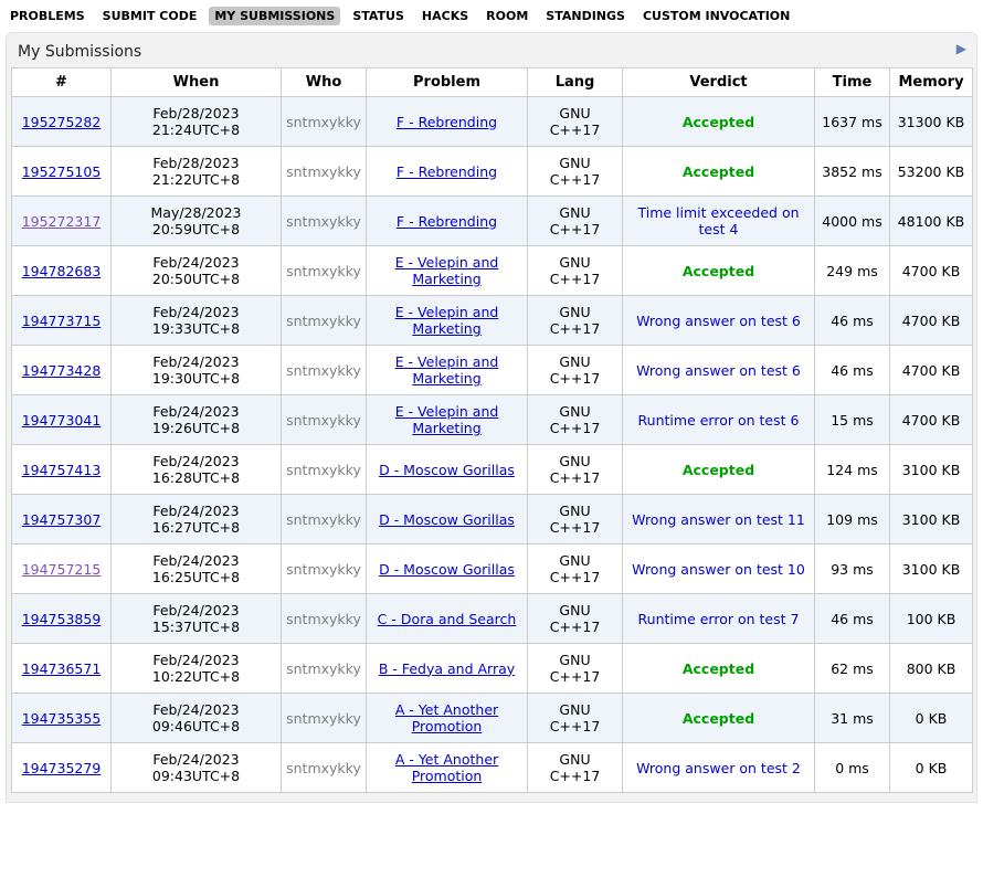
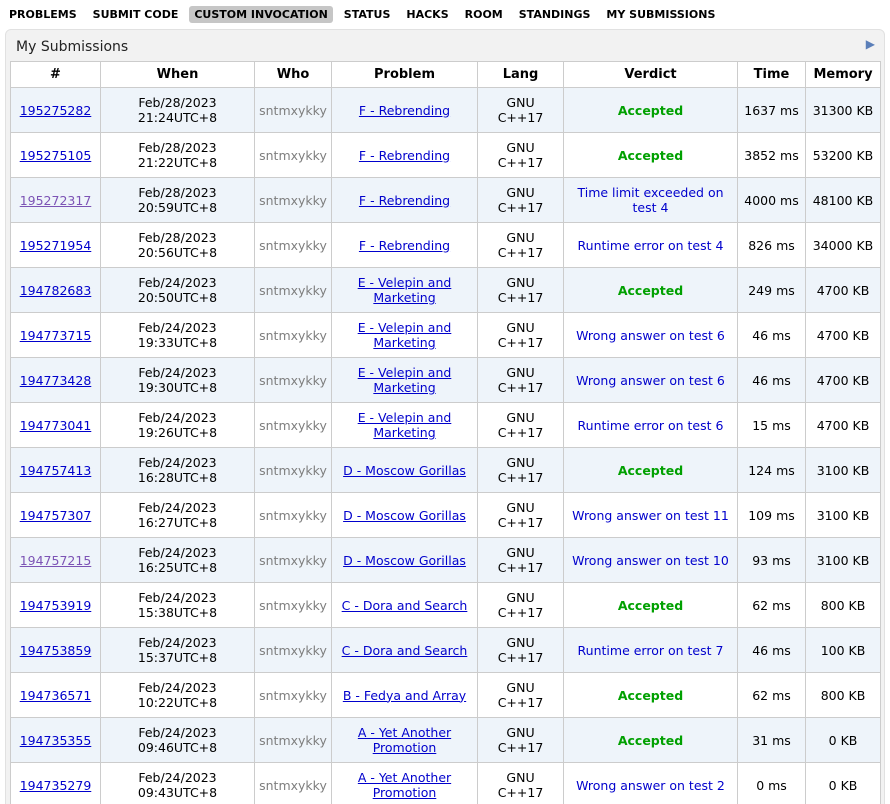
  PROBLEMS
  SUBMIT CODE
- MY SUBMISSIONS
+ CUSTOM INVOCATION
  STATUS
  HACKS
  ROOM
  STANDINGS
- CUSTOM INVOCATION
+ MY SUBMISSIONS
  My Submissions
  ▶
  #	When	Who	Problem	Lang	Verdict	Time	Memory
  195275282	Feb/28/2023 21:24UTC+8	sntmxykky	F - Rebrending	GNU C++17	Accepted	1637 ms	31300 KB
  195275105	Feb/28/2023 21:22UTC+8	sntmxykky	F - Rebrending	GNU C++17	Accepted	3852 ms	53200 KB
- 195272317	May/28/2023 20:59UTC+8	sntmxykky	F - Rebrending	GNU C++17	Time limit exceeded on test 4	4000 ms	48100 KB
+ 195272317	Feb/28/2023 20:59UTC+8	sntmxykky	F - Rebrending	GNU C++17	Time limit exceeded on test 4	4000 ms	48100 KB
+ 195271954	Feb/28/2023 20:56UTC+8	sntmxykky	F - Rebrending	GNU C++17	Runtime error on test 4	826 ms	34000 KB
  194782683	Feb/24/2023 20:50UTC+8	sntmxykky	E - Velepin and Marketing	GNU C++17	Accepted	249 ms	4700 KB
  194773715	Feb/24/2023 19:33UTC+8	sntmxykky	E - Velepin and Marketing	GNU C++17	Wrong answer on test 6	46 ms	4700 KB
  194773428	Feb/24/2023 19:30UTC+8	sntmxykky	E - Velepin and Marketing	GNU C++17	Wrong answer on test 6	46 ms	4700 KB
  194773041	Feb/24/2023 19:26UTC+8	sntmxykky	E - Velepin and Marketing	GNU C++17	Runtime error on test 6	15 ms	4700 KB
  194757413	Feb/24/2023 16:28UTC+8	sntmxykky	D - Moscow Gorillas	GNU C++17	Accepted	124 ms	3100 KB
  194757307	Feb/24/2023 16:27UTC+8	sntmxykky	D - Moscow Gorillas	GNU C++17	Wrong answer on test 11	109 ms	3100 KB
  194757215	Feb/24/2023 16:25UTC+8	sntmxykky	D - Moscow Gorillas	GNU C++17	Wrong answer on test 10	93 ms	3100 KB
+ 194753919	Feb/24/2023 15:38UTC+8	sntmxykky	C - Dora and Search	GNU C++17	Accepted	62 ms	800 KB
  194753859	Feb/24/2023 15:37UTC+8	sntmxykky	C - Dora and Search	GNU C++17	Runtime error on test 7	46 ms	100 KB
  194736571	Feb/24/2023 10:22UTC+8	sntmxykky	B - Fedya and Array	GNU C++17	Accepted	62 ms	800 KB
  194735355	Feb/24/2023 09:46UTC+8	sntmxykky	A - Yet Another Promotion	GNU C++17	Accepted	31 ms	0 KB
  194735279	Feb/24/2023 09:43UTC+8	sntmxykky	A - Yet Another Promotion	GNU C++17	Wrong answer on test 2	0 ms	0 KB
